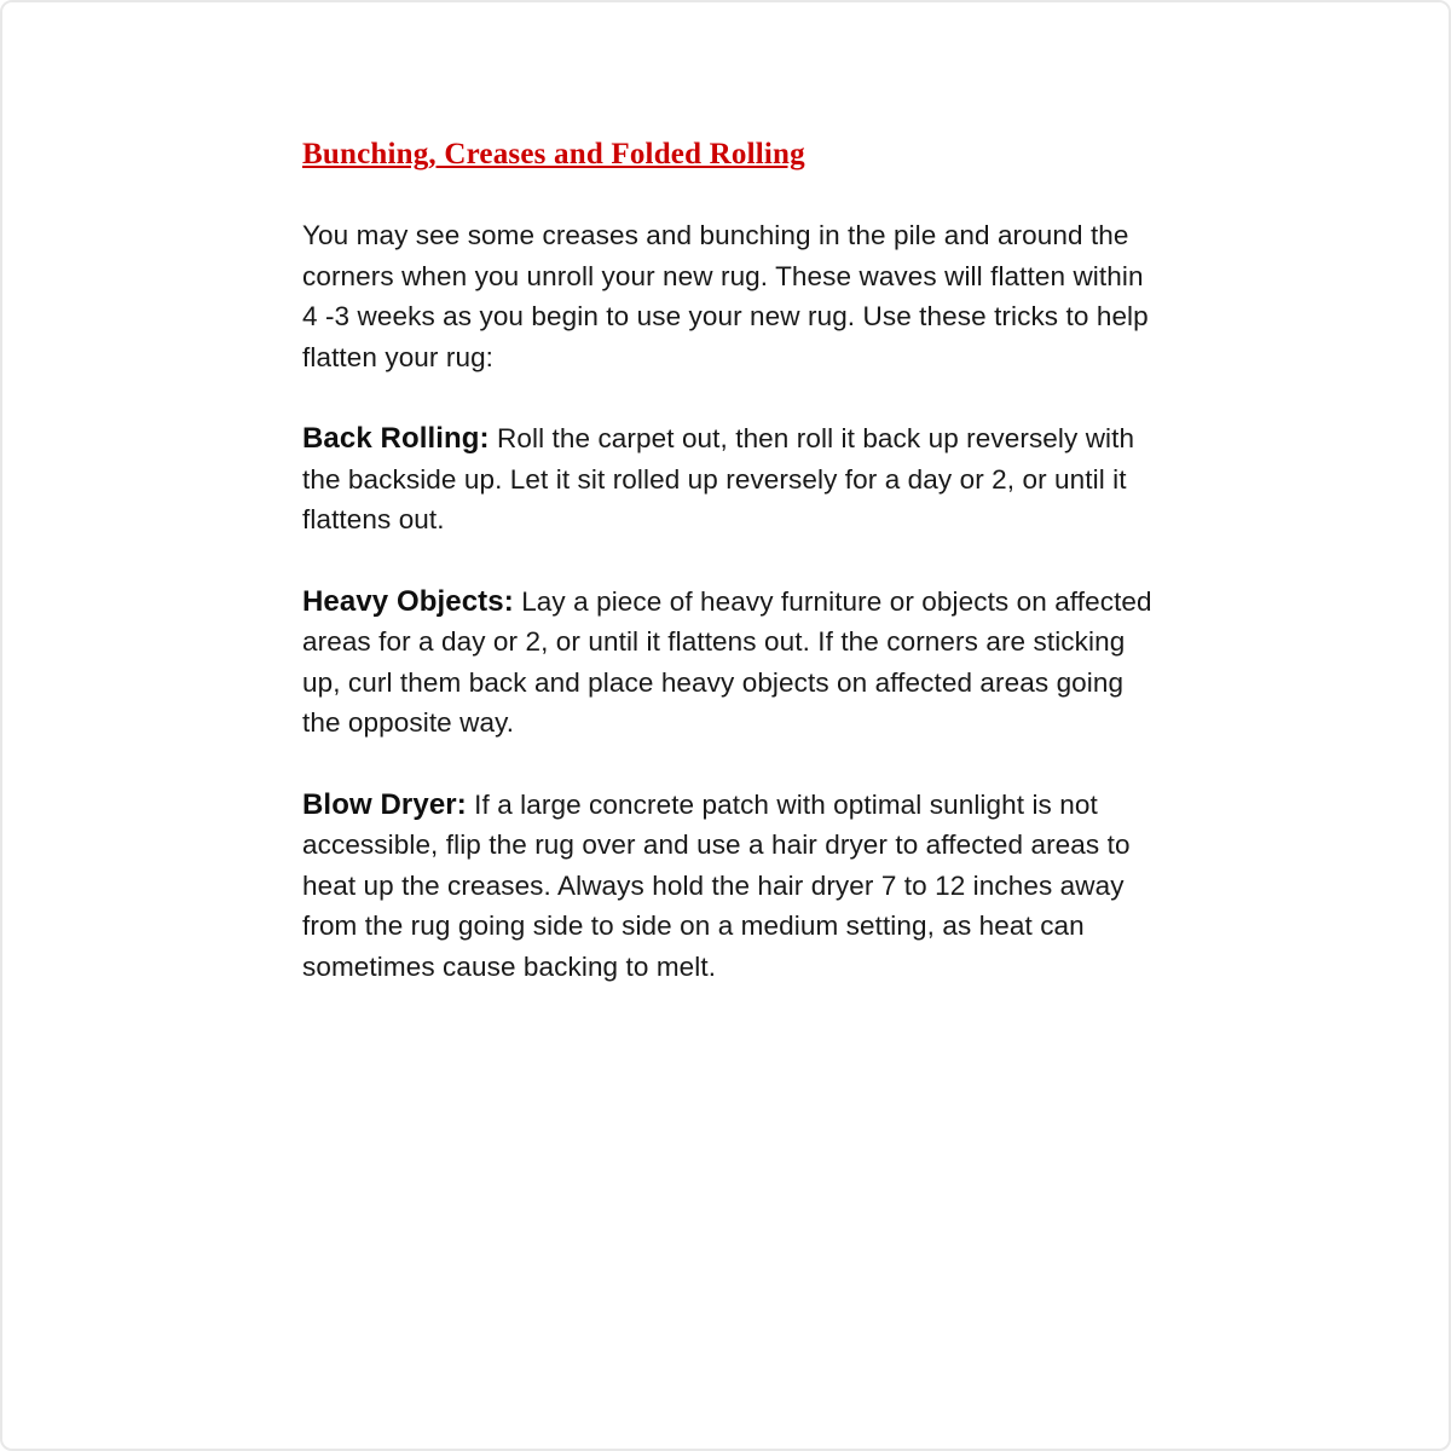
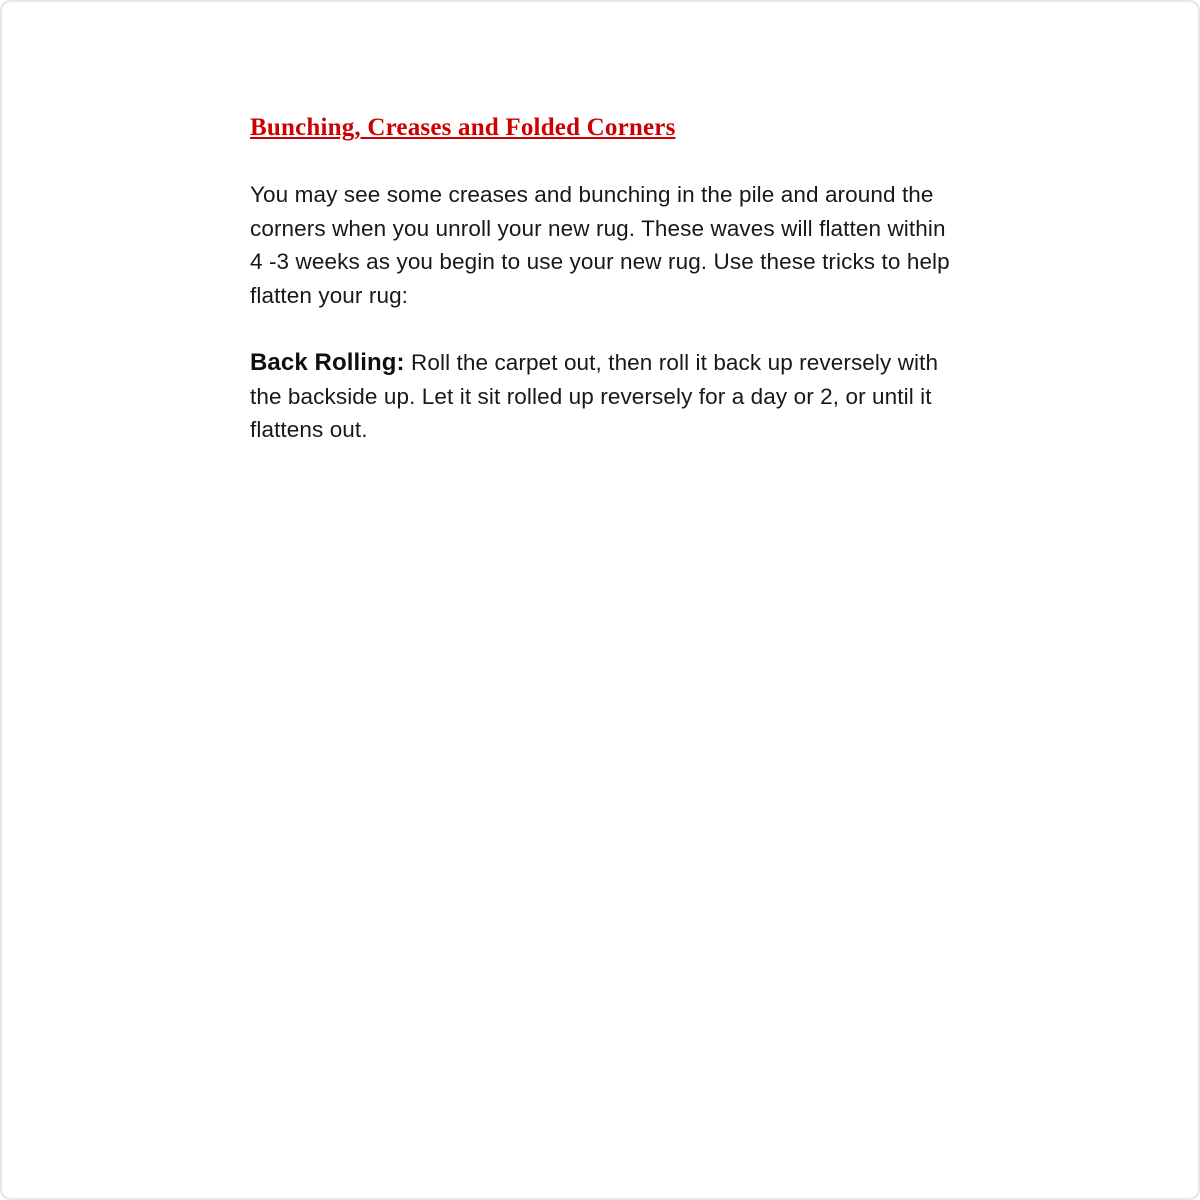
- Bunching, Creases and Folded Rolling
+ Bunching, Creases and Folded Corners
  You may see some creases and bunching in the pile and around the corners when you unroll your new rug. These waves will flatten within 4 -3 weeks as you begin to use your new rug. Use these tricks to help flatten your rug:
  Back Rolling: Roll the carpet out, then roll it back up reversely with the backside up. Let it sit rolled up reversely for a day or 2, or until it flattens out.
- Heavy Objects: Lay a piece of heavy furniture or objects on affected areas for a day or 2, or until it flattens out. If the corners are sticking up, curl them back and place heavy objects on affected areas going the opposite way.
- Blow Dryer: If a large concrete patch with optimal sunlight is not accessible, flip the rug over and use a hair dryer to affected areas to heat up the creases. Always hold the hair dryer 7 to 12 inches away from the rug going side to side on a medium setting, as heat can sometimes cause backing to melt.
